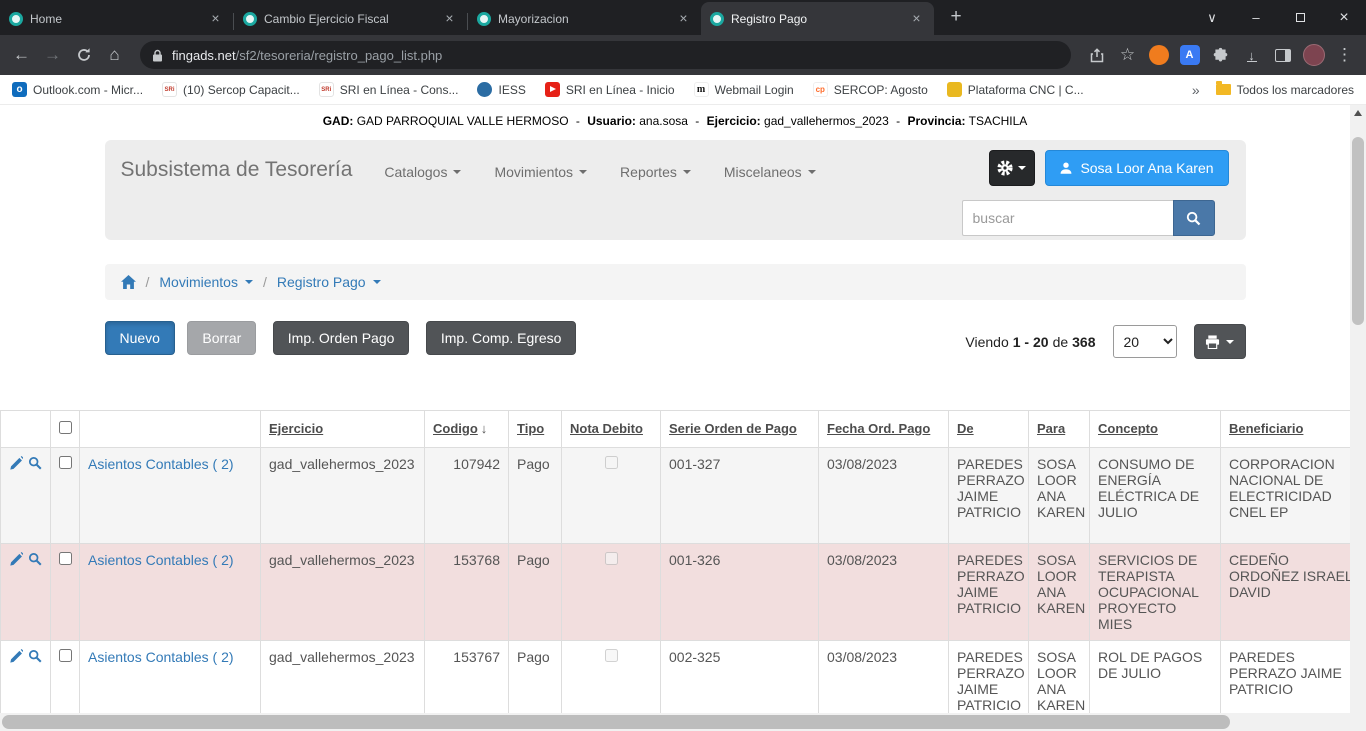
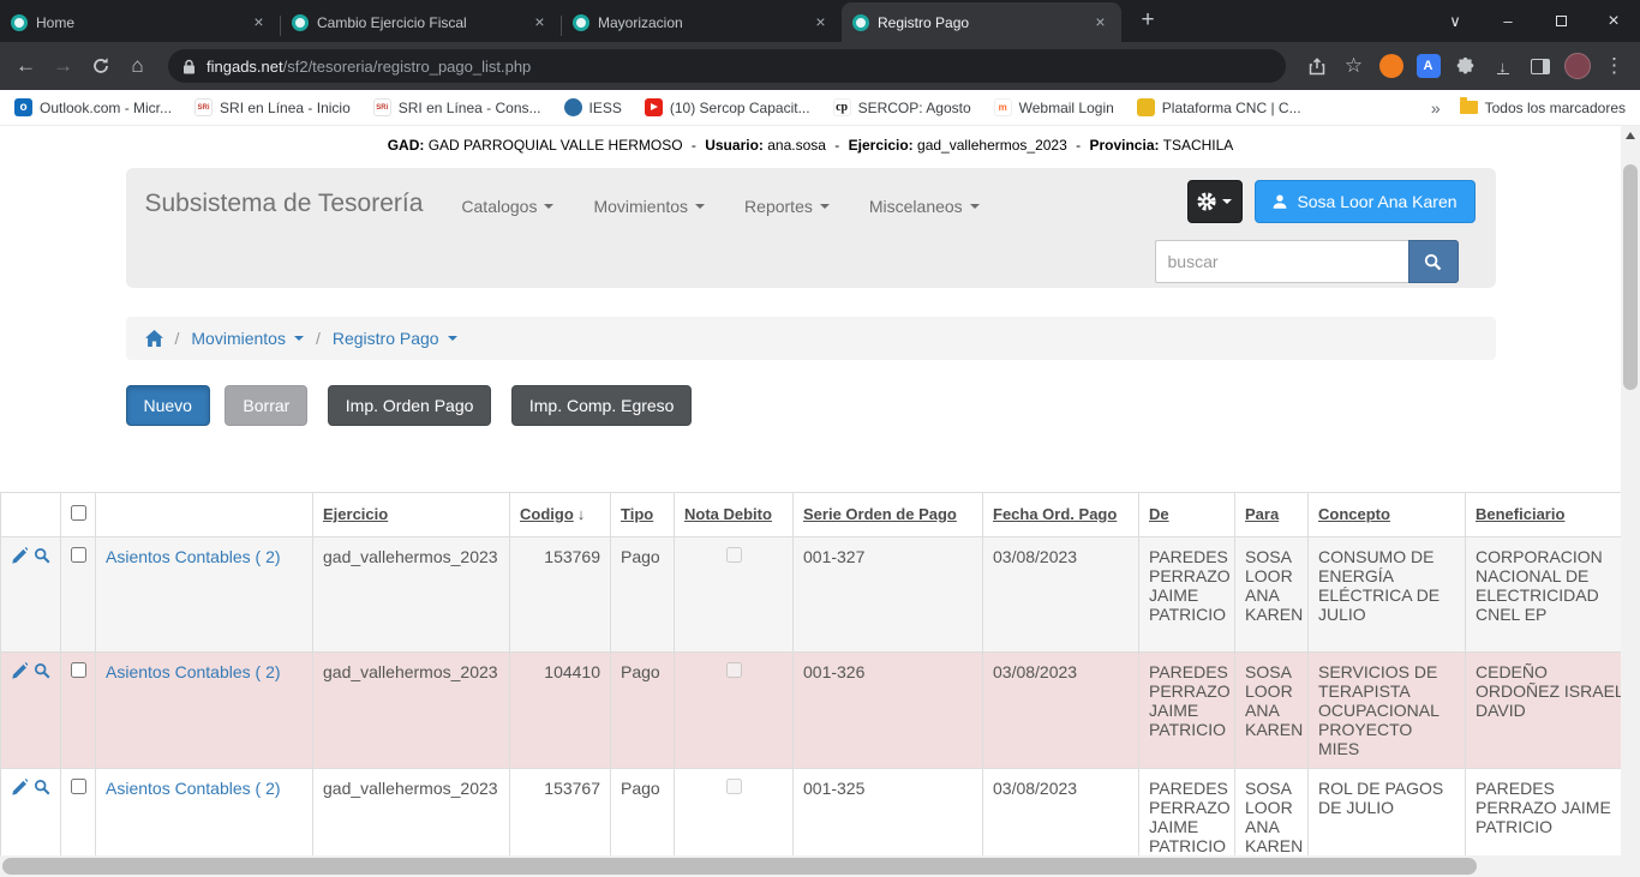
  Home
  ×
  Cambio Ejercicio Fiscal
  ×
  Mayorizacion
  ×
  Registro Pago
  ×
  +
  ∨
  –
  ×
  ←
  →
  ⌂
  fingads.net
  /sf2/tesoreria/registro_pago_list.php
  ☆
  A
  ↓
  ⋮
  o
  Outlook.com - Micr...
- (10) Sercop Capacit...
+ SRI en Línea - Inicio
  SRI en Línea - Cons...
  IESS
- SRI en Línea - Inicio
+ (10) Sercop Capacit...
- m
+ cp
- Webmail Login
+ SERCOP: Agosto
- cp
+ m
- SERCOP: Agosto
+ Webmail Login
  Plataforma CNC | C...
  »
  Todos los marcadores
  GAD: GAD PARROQUIAL VALLE HERMOSO - Usuario: ana.sosa - Ejercicio: gad_vallehermos_2023 - Provincia: TSACHILA
  Subsistema de Tesorería
  Catalogos
  Movimientos
  Reportes
  Miscelaneos
  Sosa Loor Ana Karen
  buscar
  /
  Movimientos
  /
  Registro Pago
  Nuevo Borrar Imp. Orden Pago Imp. Comp. Egreso
- Viendo
- 1 - 20
- de
- 368
- 20
  			Ejercicio	Codigo ↓	Tipo	Nota Debito	Serie Orden de Pago	Fecha Ord. Pago	De	Para	Concepto	Beneficiario
- 		Asientos Contables ( 2)	gad_vallehermos_2023	107942	Pago		001-327	03/08/2023	PAREDES PERRAZO JAIME PATRICIO	SOSA LOOR ANA KAREN	CONSUMO DE ENERGÍA ELÉCTRICA DE JULIO	CORPORACION NACIONAL DE ELECTRICIDAD CNEL EP
+ 		Asientos Contables ( 2)	gad_vallehermos_2023	153769	Pago		001-327	03/08/2023	PAREDES PERRAZO JAIME PATRICIO	SOSA LOOR ANA KAREN	CONSUMO DE ENERGÍA ELÉCTRICA DE JULIO	CORPORACION NACIONAL DE ELECTRICIDAD CNEL EP
- 		Asientos Contables ( 2)	gad_vallehermos_2023	153768	Pago		001-326	03/08/2023	PAREDES PERRAZO JAIME PATRICIO	SOSA LOOR ANA KAREN	SERVICIOS DE TERAPISTA OCUPACIONAL PROYECTO MIES	CEDEÑO ORDOÑEZ ISRAEL DAVID
+ 		Asientos Contables ( 2)	gad_vallehermos_2023	104410	Pago		001-326	03/08/2023	PAREDES PERRAZO JAIME PATRICIO	SOSA LOOR ANA KAREN	SERVICIOS DE TERAPISTA OCUPACIONAL PROYECTO MIES	CEDEÑO ORDOÑEZ ISRAEL DAVID
- 		Asientos Contables ( 2)	gad_vallehermos_2023	153767	Pago		002-325	03/08/2023	PAREDES PERRAZO JAIME PATRICIO	SOSA LOOR ANA KAREN	ROL DE PAGOS DE JULIO	PAREDES PERRAZO JAIME PATRICIO
+ 		Asientos Contables ( 2)	gad_vallehermos_2023	153767	Pago		001-325	03/08/2023	PAREDES PERRAZO JAIME PATRICIO	SOSA LOOR ANA KAREN	ROL DE PAGOS DE JULIO	PAREDES PERRAZO JAIME PATRICIO
